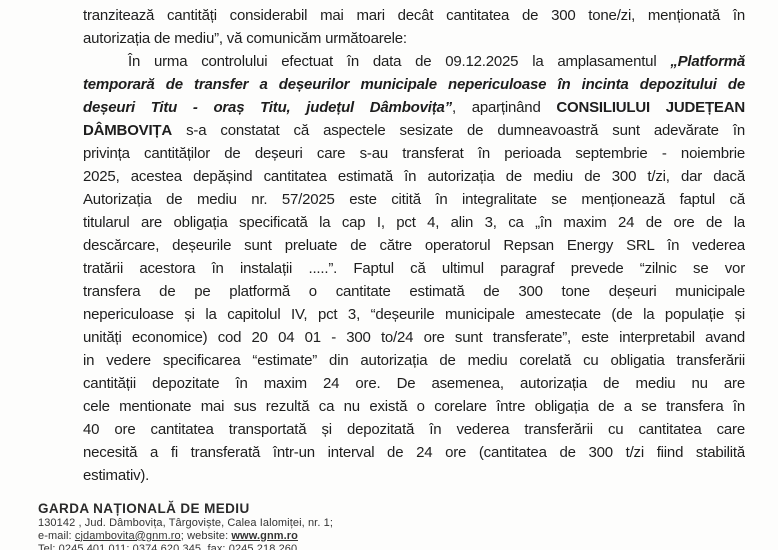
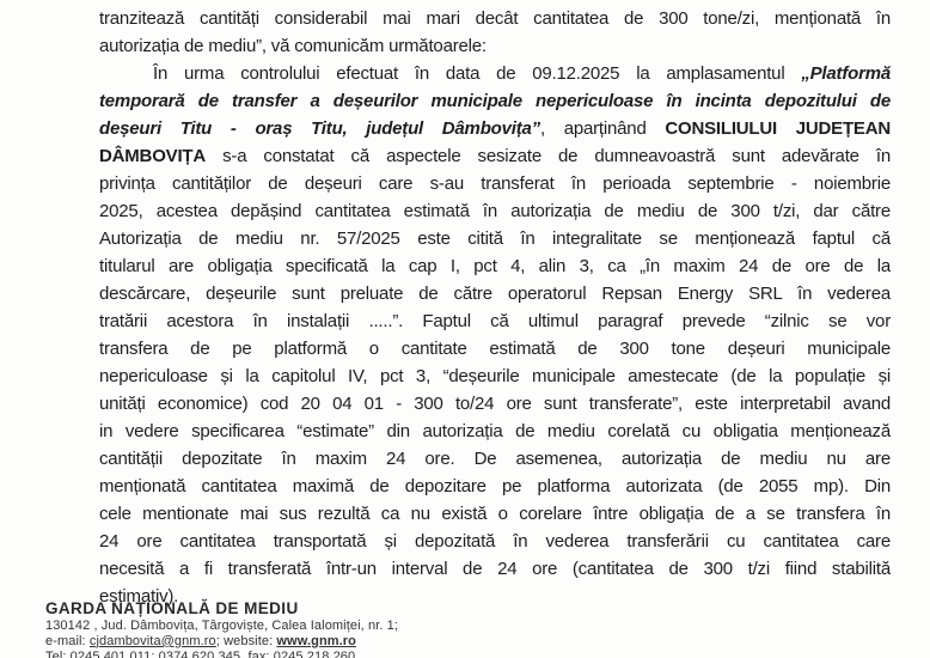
  tranzitează cantități considerabil mai mari decât cantitatea de 300 tone/zi, menționată în
  autorizația de mediu”, vă comunicăm următoarele:
  În urma controlului efectuat în data de 09.12.2025 la amplasamentul „Platformă
  temporară de transfer a deșeurilor municipale nepericuloase în incinta depozitului de
  deșeuri Titu - oraș Titu, județul Dâmbovița”, aparținând CONSILIULUI JUDEȚEAN
  DÂMBOVIȚA s-a constatat că aspectele sesizate de dumneavoastră sunt adevărate în
  privința cantităților de deșeuri care s-au transferat în perioada septembrie - noiembrie
- 2025, acestea depășind cantitatea estimată în autorizația de mediu de 300 t/zi, dar dacă
+ 2025, acestea depășind cantitatea estimată în autorizația de mediu de 300 t/zi, dar către
  Autorizația de mediu nr. 57/2025 este citită în integralitate se menționează faptul că
  titularul are obligația specificată la cap I, pct 4, alin 3, ca „în maxim 24 de ore de la
  descărcare, deșeurile sunt preluate de către operatorul Repsan Energy SRL în vederea
  tratării acestora în instalații .....”. Faptul că ultimul paragraf prevede “zilnic se vor
  transfera de pe platformă o cantitate estimată de 300 tone deșeuri municipale
  nepericuloase și la capitolul IV, pct 3, “deșeurile municipale amestecate (de la populație și
  unități economice) cod 20 04 01 - 300 to/24 ore sunt transferate”, este interpretabil avand
- in vedere specificarea “estimate” din autorizația de mediu corelată cu obligatia transferării
+ in vedere specificarea “estimate” din autorizația de mediu corelată cu obligatia menționează
  cantității depozitate în maxim 24 ore. De asemenea, autorizația de mediu nu are
+ menționată cantitatea maximă de depozitare pe platforma autorizata (de 2055 mp). Din
  cele mentionate mai sus rezultă ca nu există o corelare între obligația de a se transfera în
- 40 ore cantitatea transportată și depozitată în vederea transferării cu cantitatea care
+ 24 ore cantitatea transportată și depozitată în vederea transferării cu cantitatea care
  necesită a fi transferată într-un interval de 24 ore (cantitatea de 300 t/zi fiind stabilită
  estimativ).
  GARDA NAȚIONALĂ DE MEDIU
  130142 , Jud. Dâmbovița, Târgoviște, Calea Ialomiței, nr. 1;
  e-mail: cjdambovita@gnm.ro; website: www.gnm.ro
  Tel: 0245 401 011; 0374 620 345, fax: 0245 218 260
